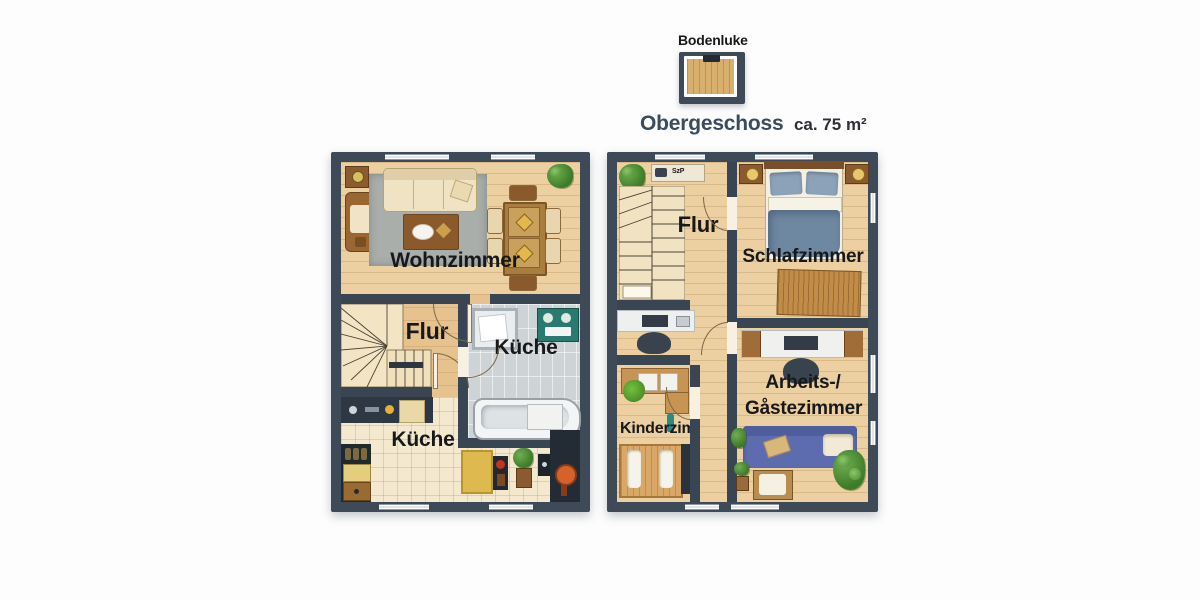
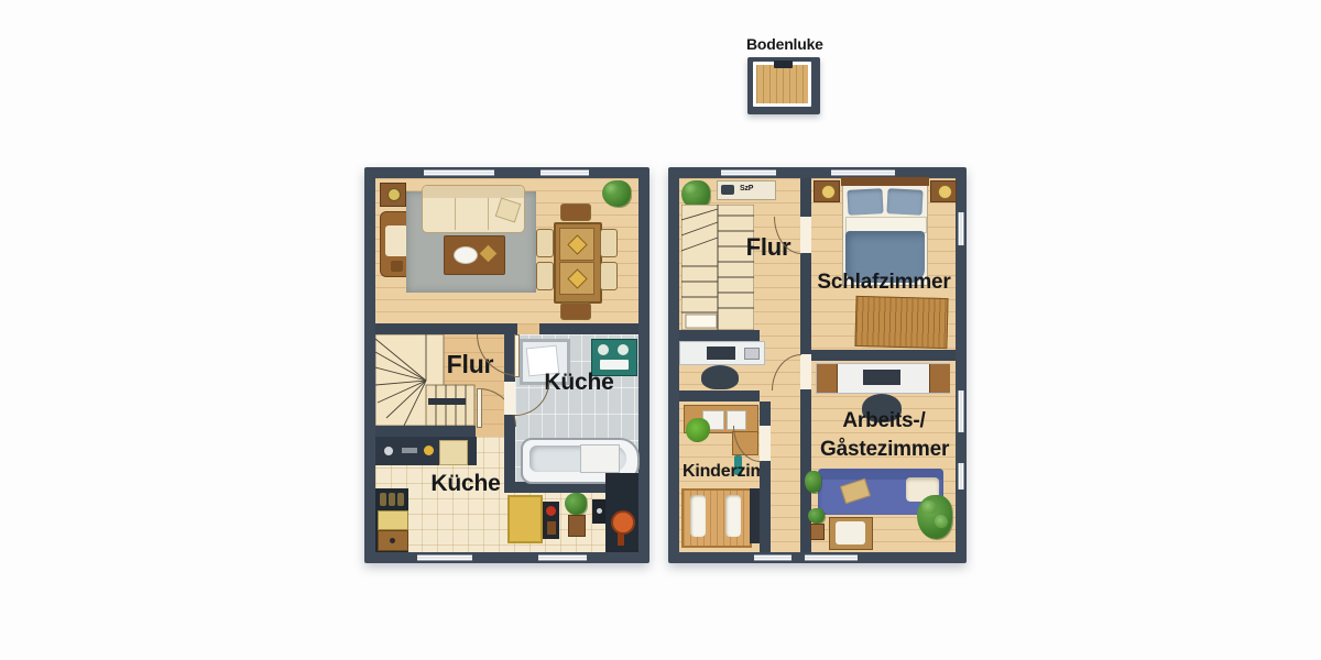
  Bodenluke
- Obergeschoss ca. 75 m²
- Wohnzimmer
  Küche
  Flur
  Küche
  Flur
  Schlafzimmer
  Arbeits-/
  Gåstezimmer
  Kinderzim
